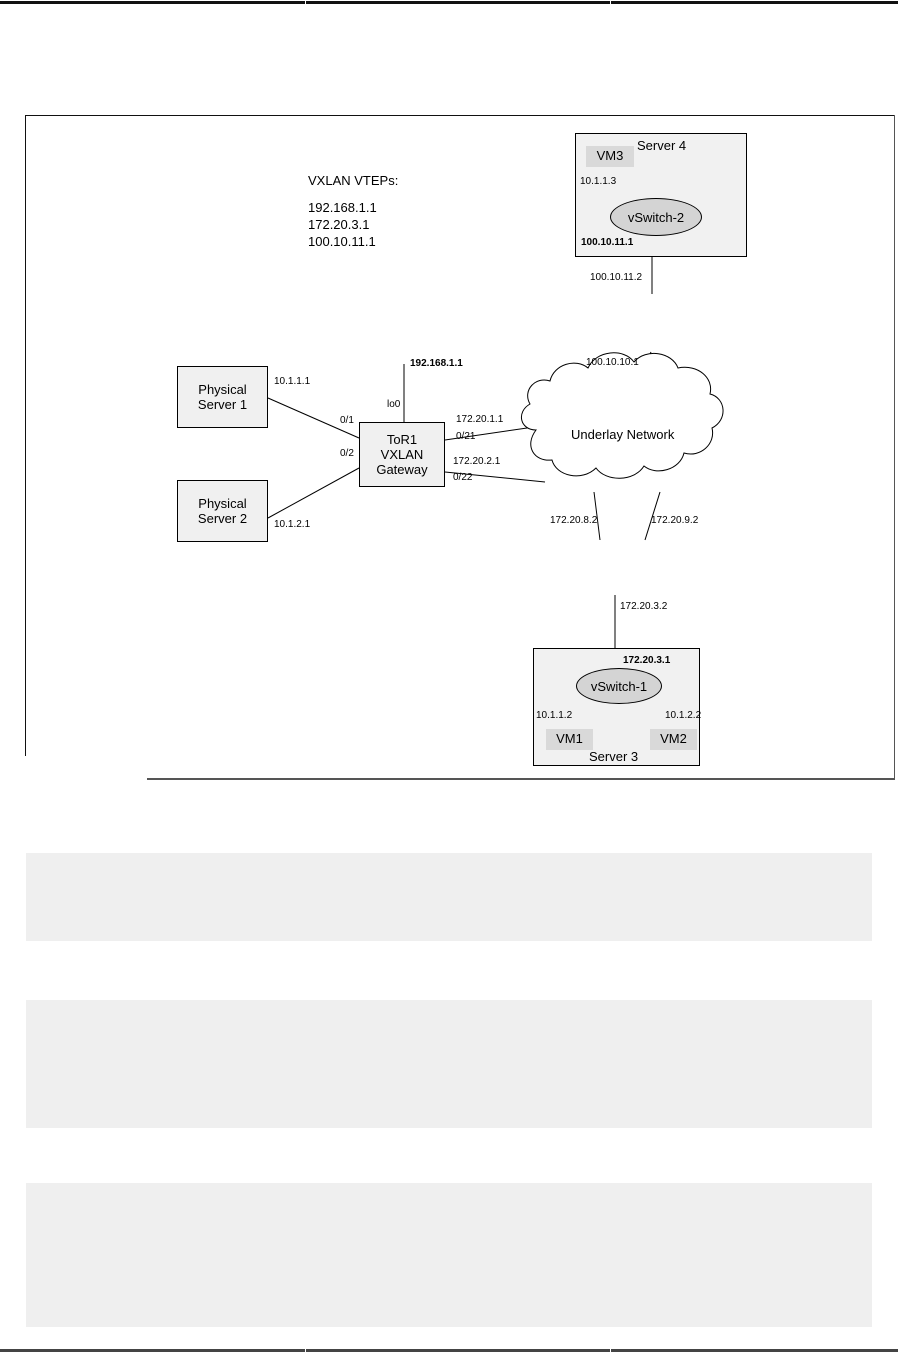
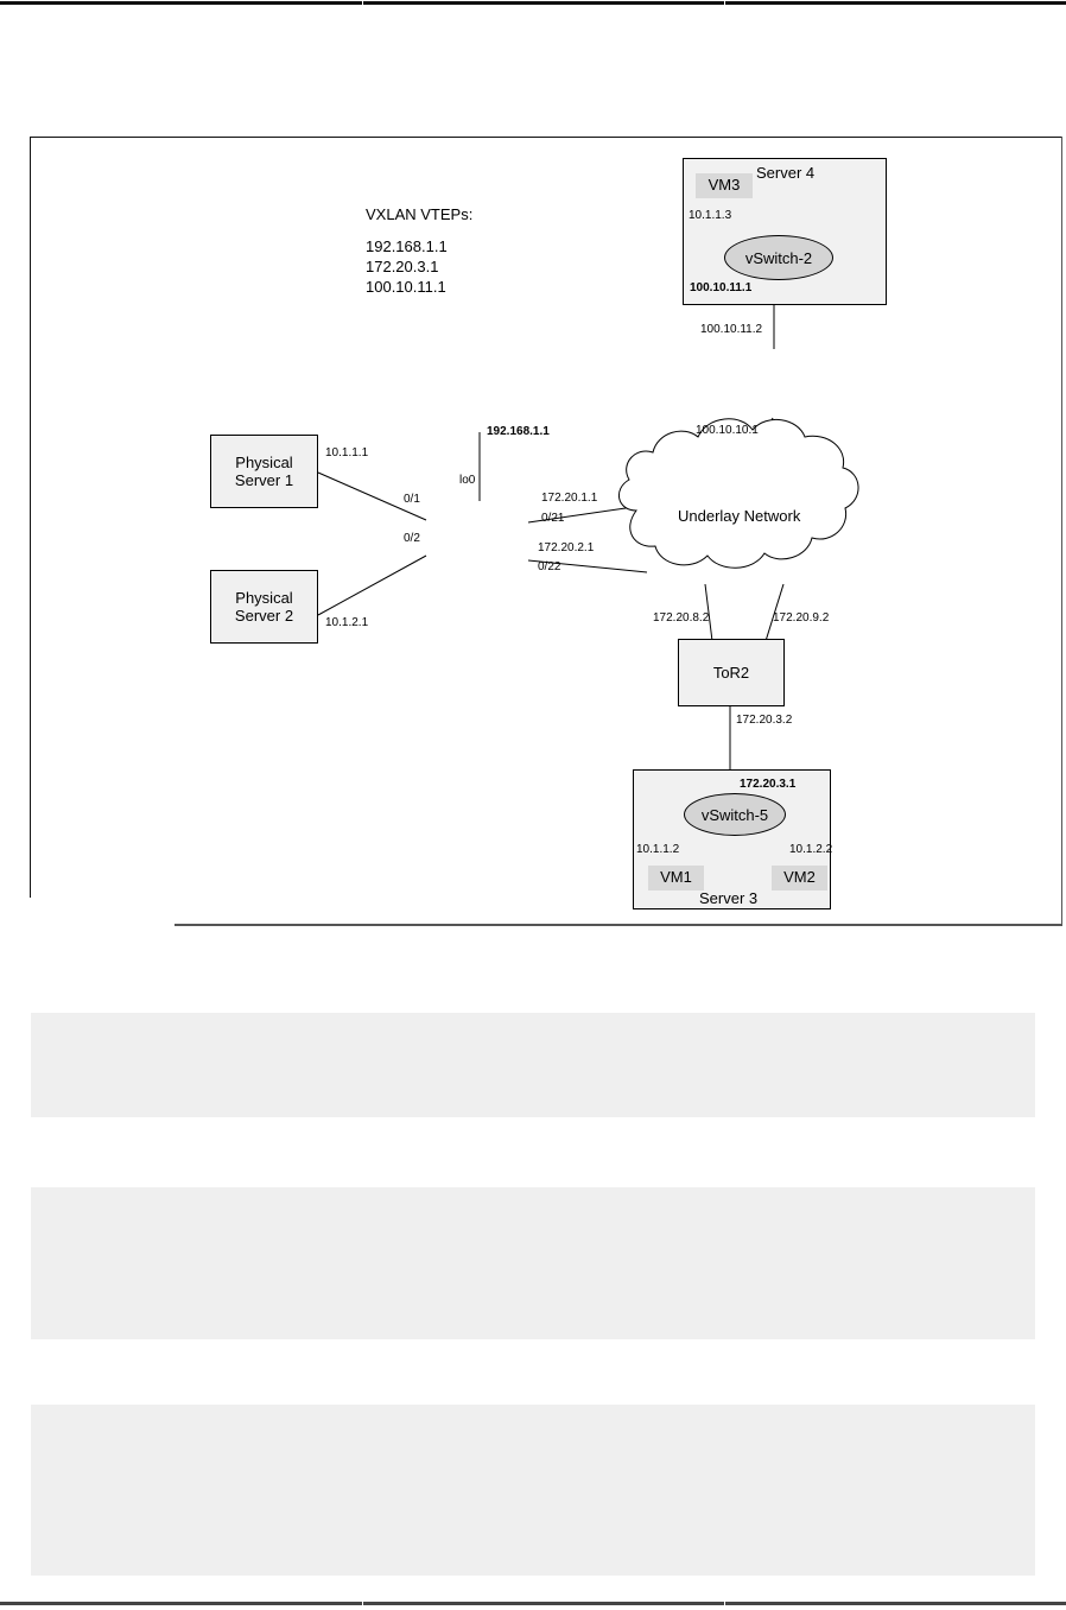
  VXLAN VTEPs:
  192.168.1.1
  172.20.3.1
  100.10.11.1
  Server 4
  VM3
  10.1.1.3
  vSwitch-2
  100.10.11.1
  100.10.11.2
  100.10.10.1
  Physical
  Server 1
  10.1.1.1
  Physical
  Server 2
  10.1.2.1
- ToR1
- VXLAN
- Gateway
  192.168.1.1
  lo0
  0/1
  0/2
  172.20.1.1
  0/21
  172.20.2.1
  0/22
  Underlay Network
  172.20.8.2
  172.20.9.2
+ ToR2
  172.20.3.2
  172.20.3.1
- vSwitch-1
+ vSwitch-5
  10.1.1.2
  10.1.2.2
  VM1
  VM2
  Server 3
